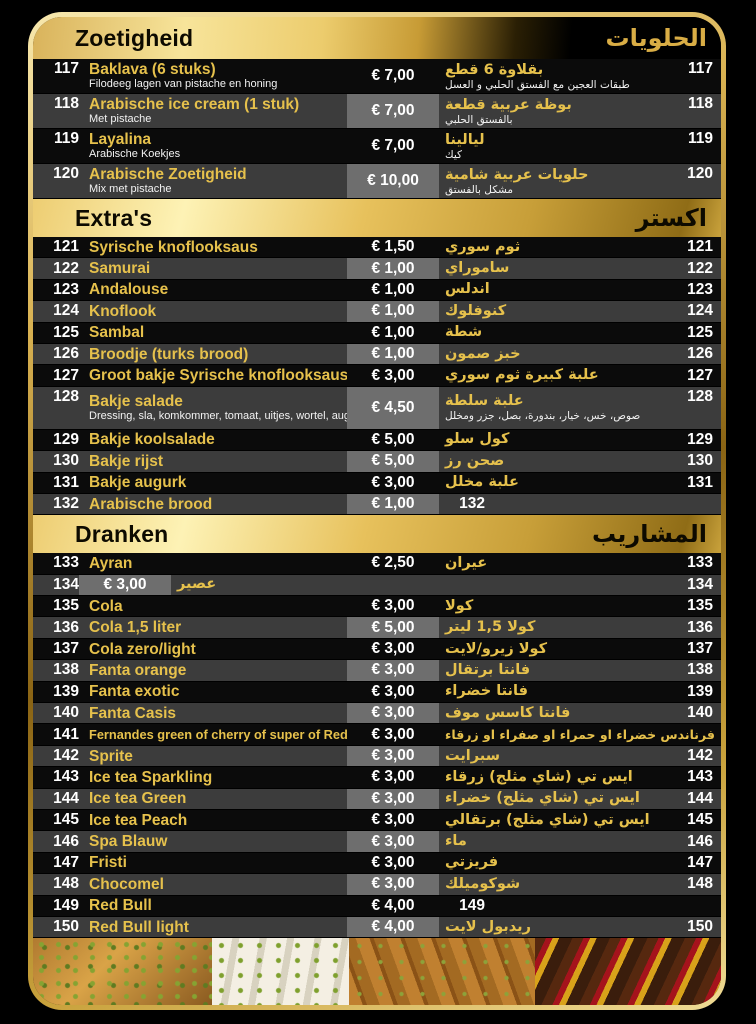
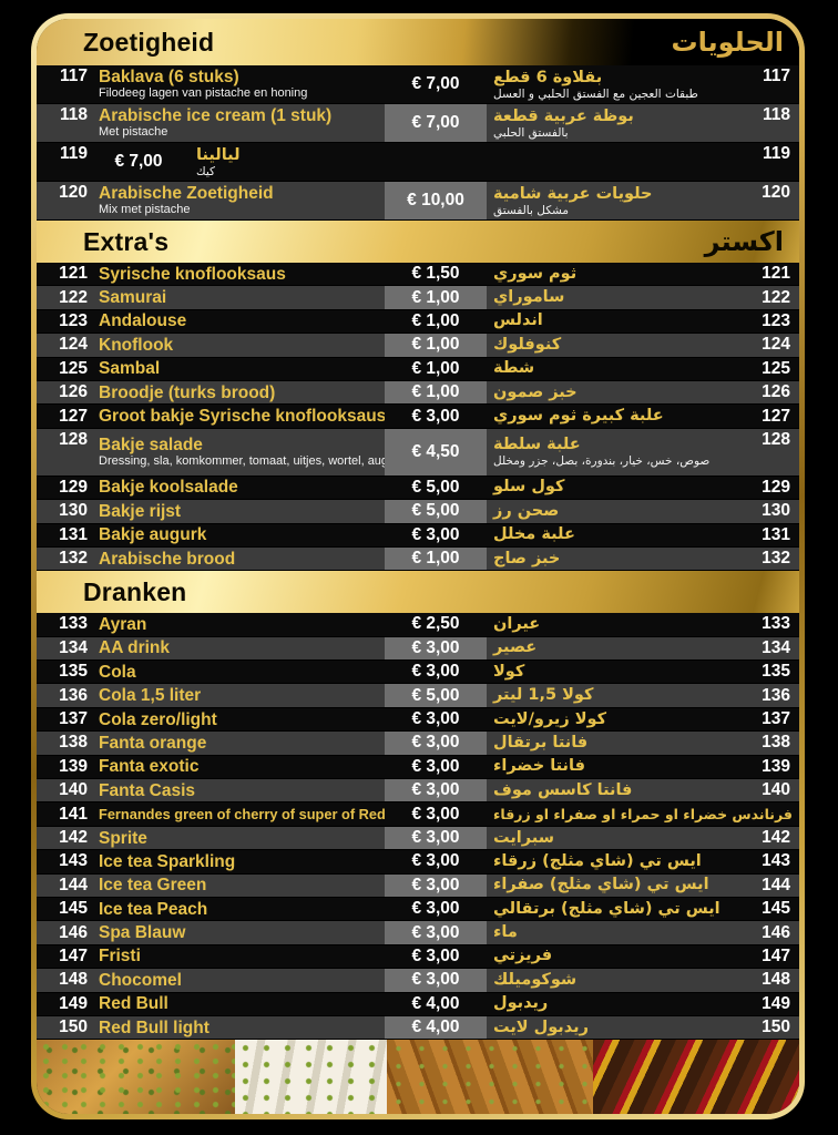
  Zoetigheid
  الحلويات
  117
  Baklava (6 stuks)
  Filodeeg lagen van pistache en honing
  € 7,00
  بقلاوة 6 قطع
  طبقات العجين مع الفستق الحلبي و العسل
  117
  118
  Arabische ice cream (1 stuk)
  Met pistache
  € 7,00
  بوظة عربية قطعة
  بالفستق الحلبي
  118
  119
- Layalina
- Arabische Koekjes
  € 7,00
  ليالينا
  كيك
  119
  120
  Arabische Zoetigheid
  Mix met pistache
  € 10,00
  حلويات عربية شامية
  مشكل بالفستق
  120
  Extra's
  اكستر
  121
  Syrische knoflooksaus
  € 1,50
  ثوم سوري
  121
  122
  Samurai
  € 1,00
  ساموراي
  122
  123
  Andalouse
  € 1,00
  اندلس
  123
  124
  Knoflook
  € 1,00
  كنوفلوك
  124
  125
  Sambal
  € 1,00
  شطة
  125
  126
  Broodje (turks brood)
  € 1,00
  خبز صمون
  126
  127
  Groot bakje Syrische knoflooksaus
  € 3,00
  علبة كبيرة ثوم سوري
  127
  128
  Bakje salade
  Dressing, sla, komkommer, tomaat, uitjes, wortel, au
  € 4,50
  علبة سلطة
  صوص، خس، خيار، بندورة، بصل، جزر ومخلل
  128
  129
  Bakje koolsalade
  € 5,00
  كول سلو
  129
  130
  Bakje rijst
  € 5,00
  صحن رز
  130
  131
  Bakje augurk
  € 3,00
  علبة مخلل
  131
  132
  Arabische brood
  € 1,00
+ خبز صاج
  132
  Dranken
- المشاريب
  133
  Ayran
  € 2,50
  عيران
  133
  134
+ AA drink
  € 3,00
  عصير
  134
  135
  Cola
  € 3,00
  كولا
  135
  136
  Cola 1,5 liter
  € 5,00
  كولا 1,5 ليتر
  136
  137
  Cola zero/light
  € 3,00
  كولا زيرو/لايت
  137
  138
  Fanta orange
  € 3,00
  فانتا برتقال
  138
  139
  Fanta exotic
  € 3,00
  فانتا خضراء
  139
  140
  Fanta Casis
  € 3,00
  فانتا كاسس موف
  140
  141
  Fernandes green of cherry of super of Red
  € 3,00
  فرناندس خضراء او حمراء او صفراء او زرقاء
  142
  Sprite
  € 3,00
  سبرايت
  142
  143
  Ice tea Sparkling
  € 3,00
  ايس تي (شاي مثلج) زرقاء
  143
  144
  Ice tea Green
  € 3,00
- ايس تي (شاي مثلج) خضراء
+ ايس تي (شاي مثلج) صفراء
  144
  145
  Ice tea Peach
  € 3,00
  ايس تي (شاي مثلج) برتقالي
  145
  146
  Spa Blauw
  € 3,00
  ماء
  146
  147
  Fristi
  € 3,00
  فريزتي
  147
  148
  Chocomel
  € 3,00
  شوكوميلك
  148
  149
  Red Bull
  € 4,00
+ ريدبول
  149
  150
  Red Bull light
  € 4,00
  ريدبول لايت
  150
